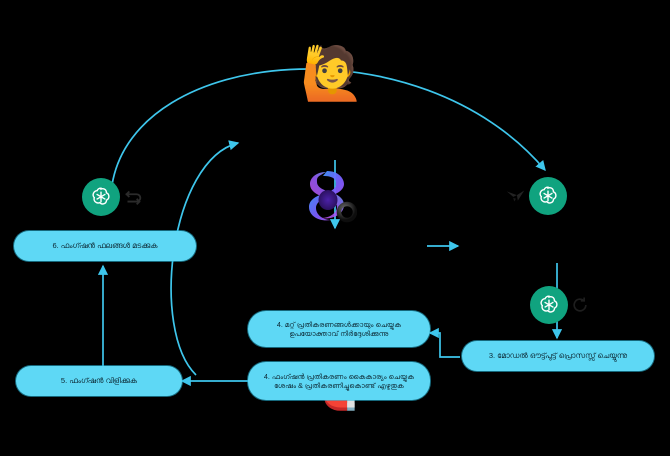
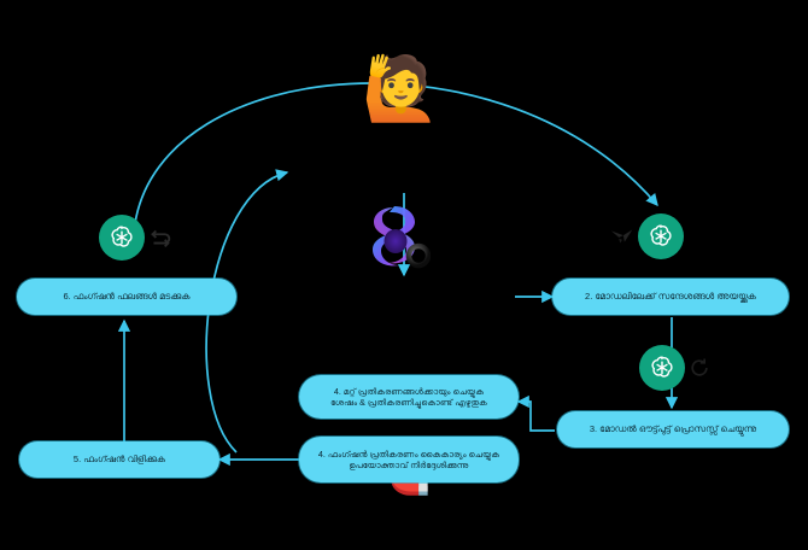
  🙋
  🖨
+ 2. മോഡലിലേക്ക് സന്ദേശങ്ങൾ അയയ്ക്കുക
  3. മോഡൽ ഔട്ട്പുട്ട് പ്രൊസസ്സ് ചെയ്യുന്നു
  4. മറ്റ് പ്രതികരണങ്ങൾക്കായും ചെയ്യുക
- ഉപയോക്താവ് നിർദ്ദേശിക്കുന്നു
+ ശേഷം & പ്രതികരണിച്ചുകൊണ്ട് എഴുതുക
  4. ഫംഗ്ഷൻ പ്രതികരണം കൈകാര്യം ചെയ്യുക
- ശേഷം & പ്രതികരണിച്ചുകൊണ്ട് എഴുതുക
+ ഉപയോക്താവ് നിർദ്ദേശിക്കുന്നു
  5. ഫംഗ്ഷൻ വിളിക്കുക
  6. ഫംഗ്ഷൻ ഫലങ്ങൾ മടക്കുക
